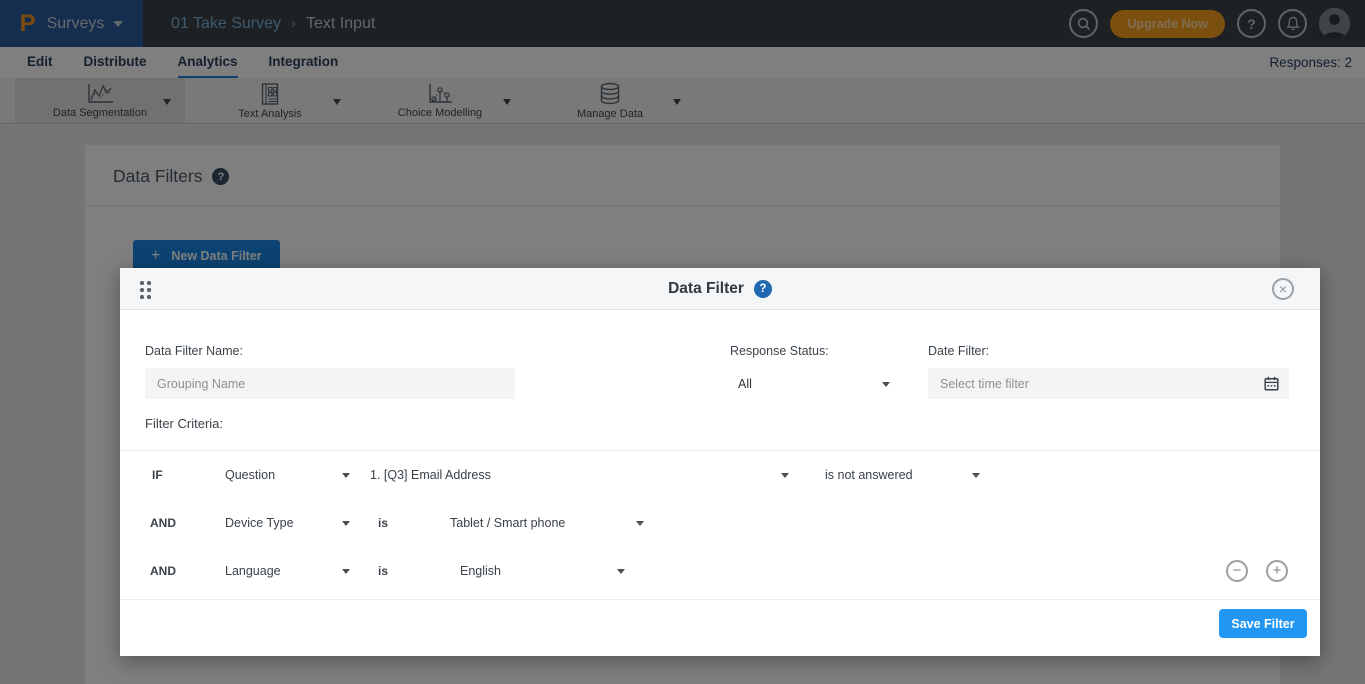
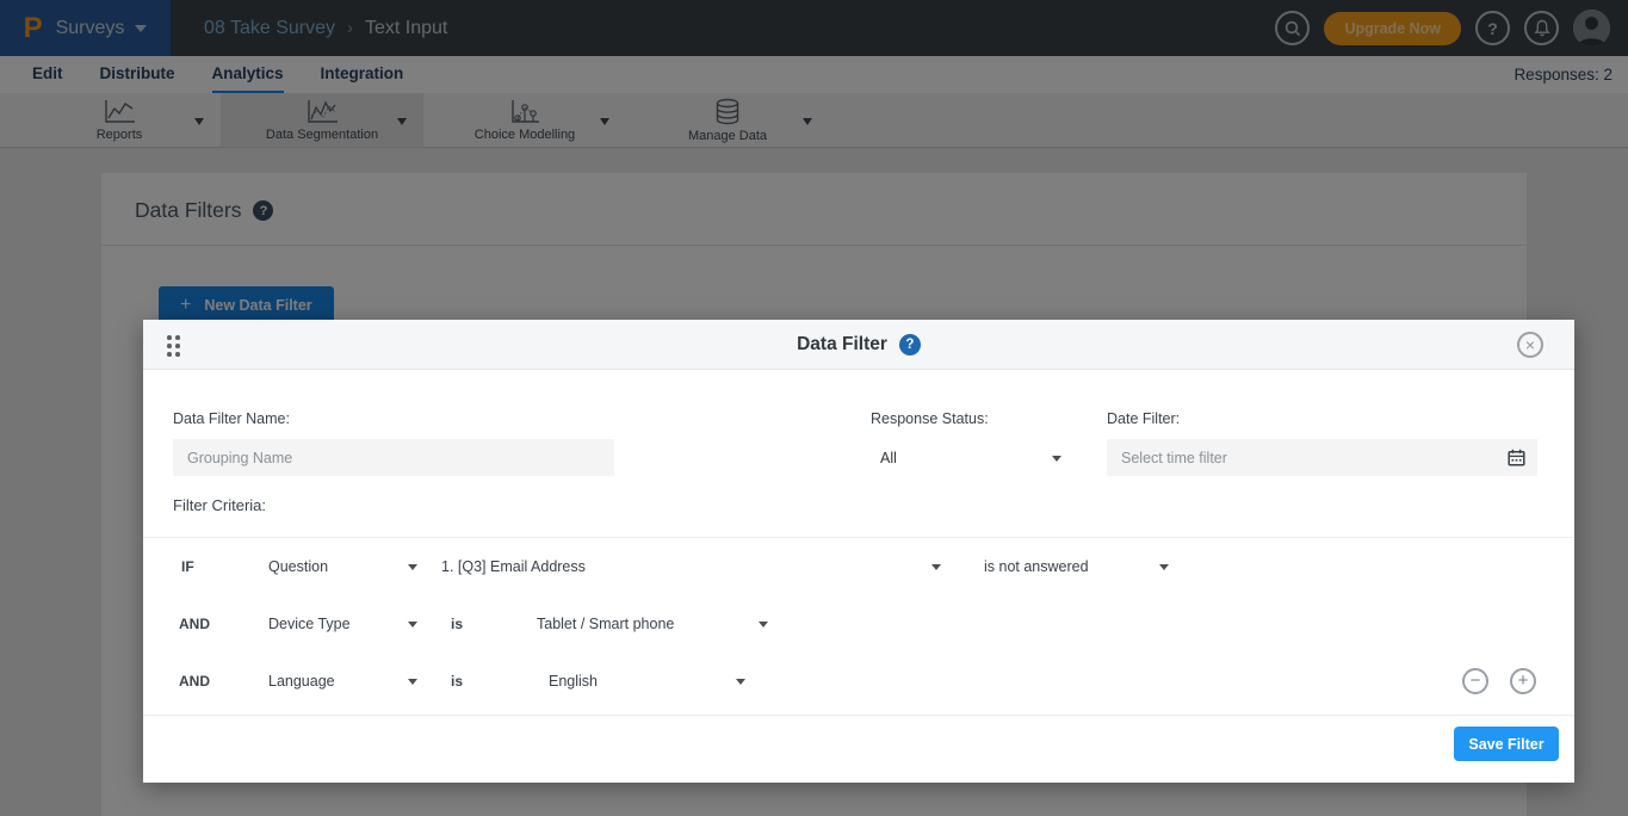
  P
  Surveys
- 01 Take Survey
+ 08 Take Survey
  ›
  Text Input
  Upgrade Now
  ?
  Edit
  Distribute
  Analytics
  Integration
  Responses: 2
+ Reports
  Data Segmentation
- Text Analysis
  Choice Modelling
  Manage Data
  Data Filters
  ?
  +
  New Data Filter
  Data Filter
  ?
  ×
  Data Filter Name:
  Response Status:
  Date Filter:
  Grouping Name
  All
  Select time filter
  Filter Criteria:
  IF
  Question
  1. [Q3] Email Address
  is not answered
  AND
  Device Type
  is
  Tablet / Smart phone
  AND
  Language
  is
  English
  −
  +
  Save Filter
